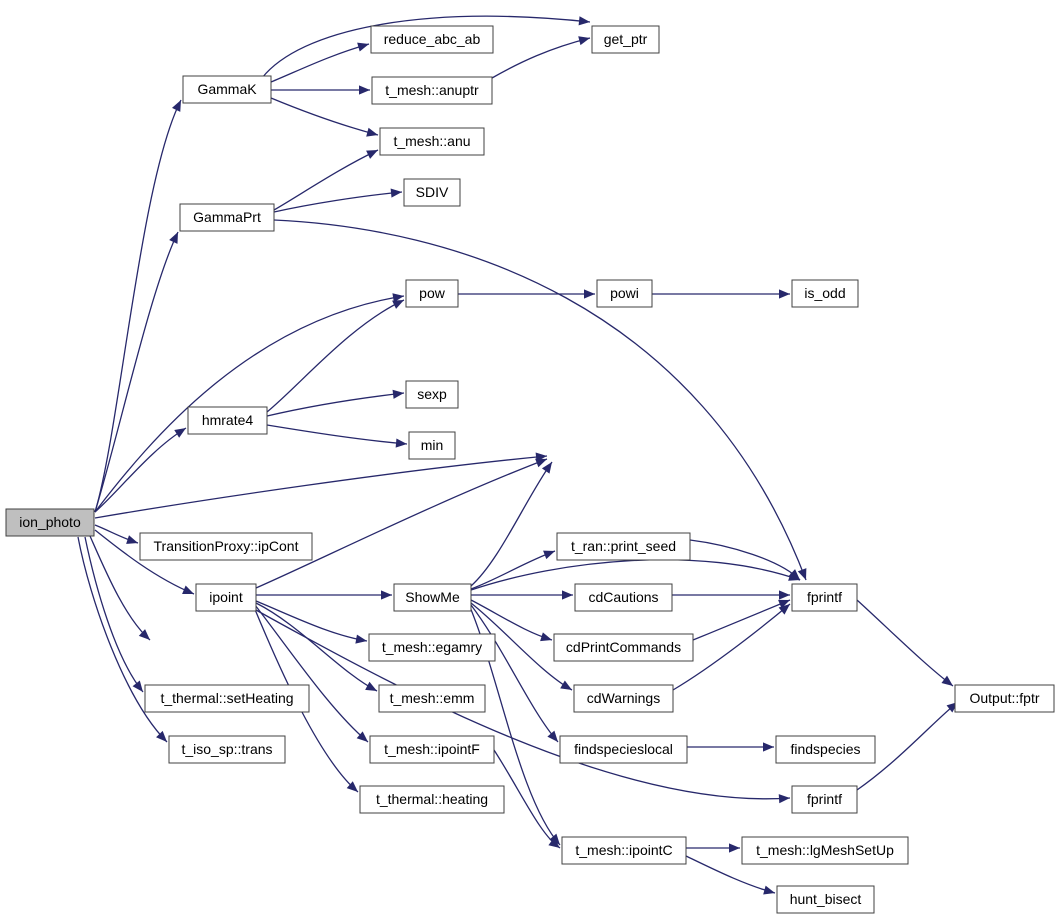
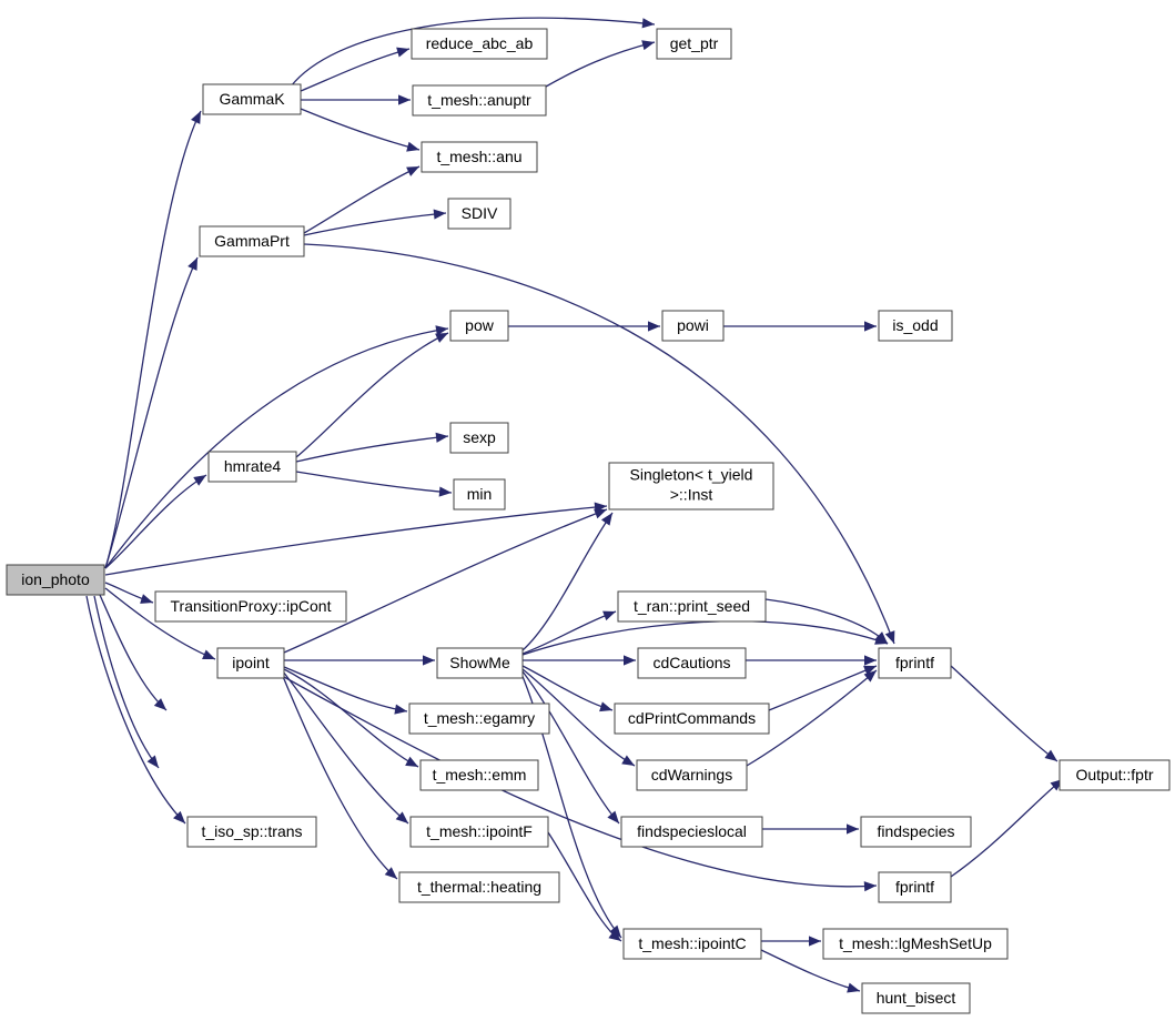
  ion_photo
  GammaK
  GammaPrt
  reduce_abc_ab
  t_mesh::anuptr
  t_mesh::anu
  get_ptr
  SDIV
  pow
  powi
  is_odd
  hmrate4
  sexp
  min
+ Singleton< t_yield
+ >::Inst
  TransitionProxy::ipCont
  ipoint
  ShowMe
  t_ran::print_seed
  cdCautions
  cdPrintCommands
  cdWarnings
  fprintf
- t_thermal::setHeating
  t_iso_sp::trans
  t_mesh::egamry
  t_mesh::emm
  t_mesh::ipointF
  t_thermal::heating
  findspecieslocal
  findspecies
  fprintf
  Output::fptr
  t_mesh::ipointC
  t_mesh::lgMeshSetUp
  hunt_bisect
